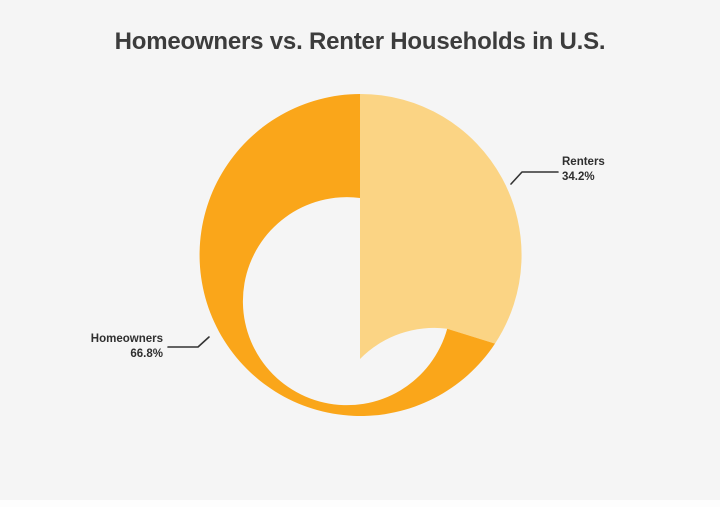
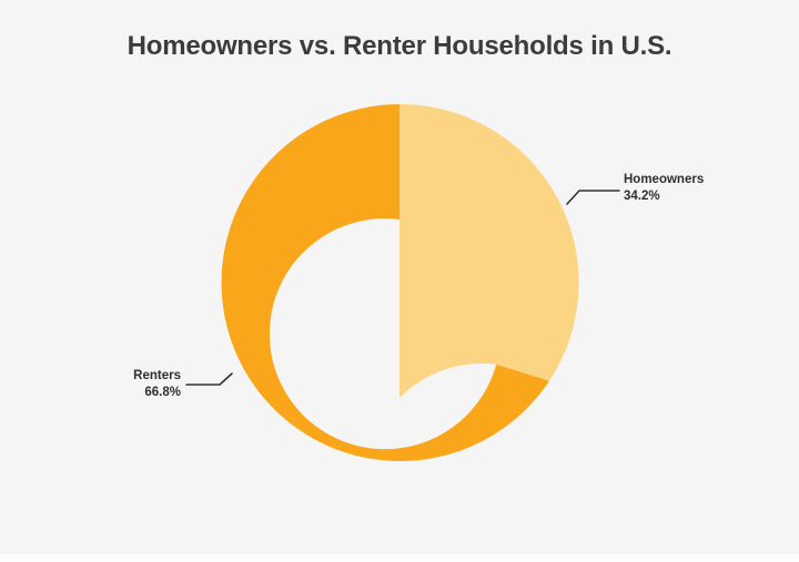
  Homeowners vs. Renter Households in U.S.
- Renters
+ Homeowners
  34.2%
- Homeowners
+ Renters
  66.8%
